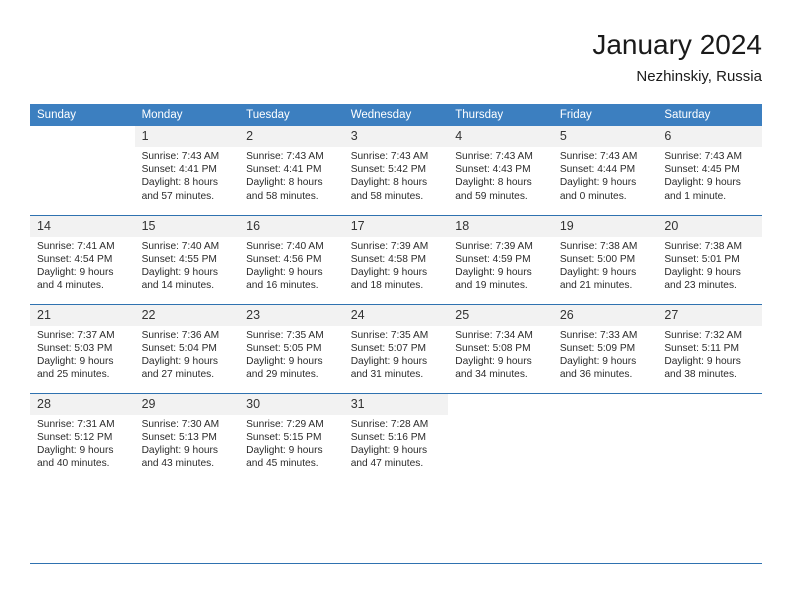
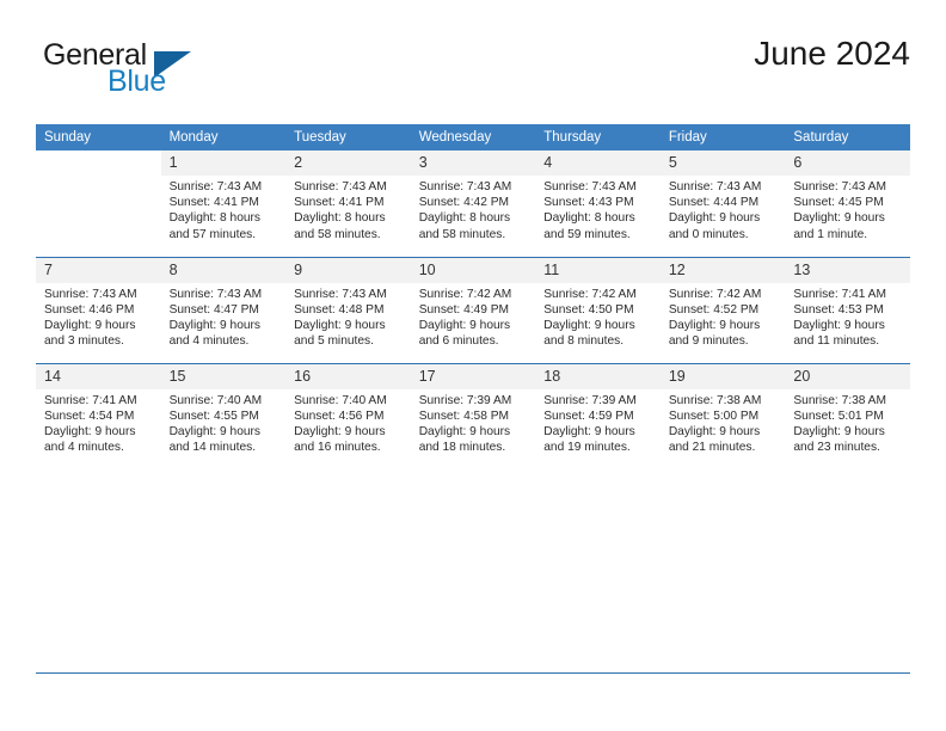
+ General
+ Blue
- January 2024
+ June 2024
- Nezhinskiy, Russia
  Sunday	Monday	Tuesday	Wednesday	Thursday	Friday	Saturday
- 	1Sunrise: 7:43 AMSunset: 4:41 PMDaylight: 8 hoursand 57 minutes.	2Sunrise: 7:43 AMSunset: 4:41 PMDaylight: 8 hoursand 58 minutes.	3Sunrise: 7:43 AMSunset: 5:42 PMDaylight: 8 hoursand 58 minutes.	4Sunrise: 7:43 AMSunset: 4:43 PMDaylight: 8 hoursand 59 minutes.	5Sunrise: 7:43 AMSunset: 4:44 PMDaylight: 9 hoursand 0 minutes.	6Sunrise: 7:43 AMSunset: 4:45 PMDaylight: 9 hoursand 1 minute.
+ 	1Sunrise: 7:43 AMSunset: 4:41 PMDaylight: 8 hoursand 57 minutes.	2Sunrise: 7:43 AMSunset: 4:41 PMDaylight: 8 hoursand 58 minutes.	3Sunrise: 7:43 AMSunset: 4:42 PMDaylight: 8 hoursand 58 minutes.	4Sunrise: 7:43 AMSunset: 4:43 PMDaylight: 8 hoursand 59 minutes.	5Sunrise: 7:43 AMSunset: 4:44 PMDaylight: 9 hoursand 0 minutes.	6Sunrise: 7:43 AMSunset: 4:45 PMDaylight: 9 hoursand 1 minute.
+ 7Sunrise: 7:43 AMSunset: 4:46 PMDaylight: 9 hoursand 3 minutes.	8Sunrise: 7:43 AMSunset: 4:47 PMDaylight: 9 hoursand 4 minutes.	9Sunrise: 7:43 AMSunset: 4:48 PMDaylight: 9 hoursand 5 minutes.	10Sunrise: 7:42 AMSunset: 4:49 PMDaylight: 9 hoursand 6 minutes.	11Sunrise: 7:42 AMSunset: 4:50 PMDaylight: 9 hoursand 8 minutes.	12Sunrise: 7:42 AMSunset: 4:52 PMDaylight: 9 hoursand 9 minutes.	13Sunrise: 7:41 AMSunset: 4:53 PMDaylight: 9 hoursand 11 minutes.
  14Sunrise: 7:41 AMSunset: 4:54 PMDaylight: 9 hoursand 4 minutes.	15Sunrise: 7:40 AMSunset: 4:55 PMDaylight: 9 hoursand 14 minutes.	16Sunrise: 7:40 AMSunset: 4:56 PMDaylight: 9 hoursand 16 minutes.	17Sunrise: 7:39 AMSunset: 4:58 PMDaylight: 9 hoursand 18 minutes.	18Sunrise: 7:39 AMSunset: 4:59 PMDaylight: 9 hoursand 19 minutes.	19Sunrise: 7:38 AMSunset: 5:00 PMDaylight: 9 hoursand 21 minutes.	20Sunrise: 7:38 AMSunset: 5:01 PMDaylight: 9 hoursand 23 minutes.
- 21Sunrise: 7:37 AMSunset: 5:03 PMDaylight: 9 hoursand 25 minutes.	22Sunrise: 7:36 AMSunset: 5:04 PMDaylight: 9 hoursand 27 minutes.	23Sunrise: 7:35 AMSunset: 5:05 PMDaylight: 9 hoursand 29 minutes.	24Sunrise: 7:35 AMSunset: 5:07 PMDaylight: 9 hoursand 31 minutes.	25Sunrise: 7:34 AMSunset: 5:08 PMDaylight: 9 hoursand 34 minutes.	26Sunrise: 7:33 AMSunset: 5:09 PMDaylight: 9 hoursand 36 minutes.	27Sunrise: 7:32 AMSunset: 5:11 PMDaylight: 9 hoursand 38 minutes.
- 28Sunrise: 7:31 AMSunset: 5:12 PMDaylight: 9 hoursand 40 minutes.	29Sunrise: 7:30 AMSunset: 5:13 PMDaylight: 9 hoursand 43 minutes.	30Sunrise: 7:29 AMSunset: 5:15 PMDaylight: 9 hoursand 45 minutes.	31Sunrise: 7:28 AMSunset: 5:16 PMDaylight: 9 hoursand 47 minutes.
